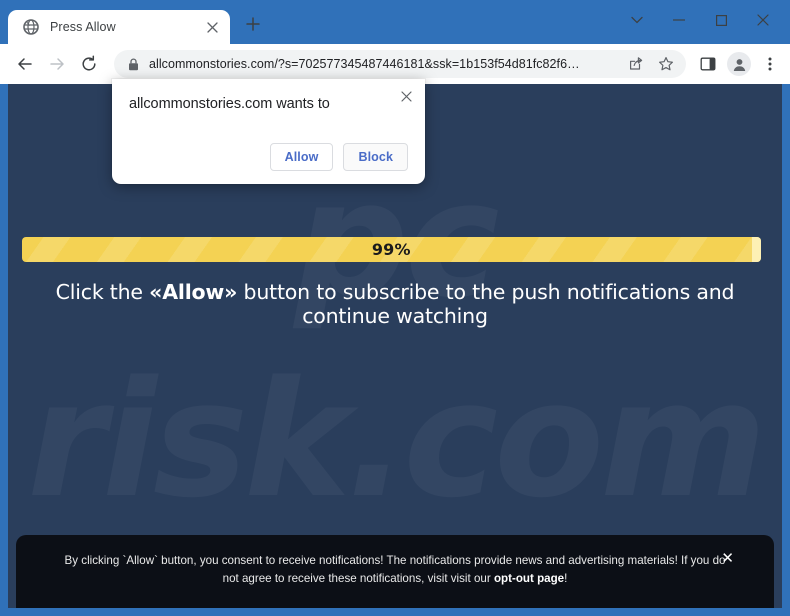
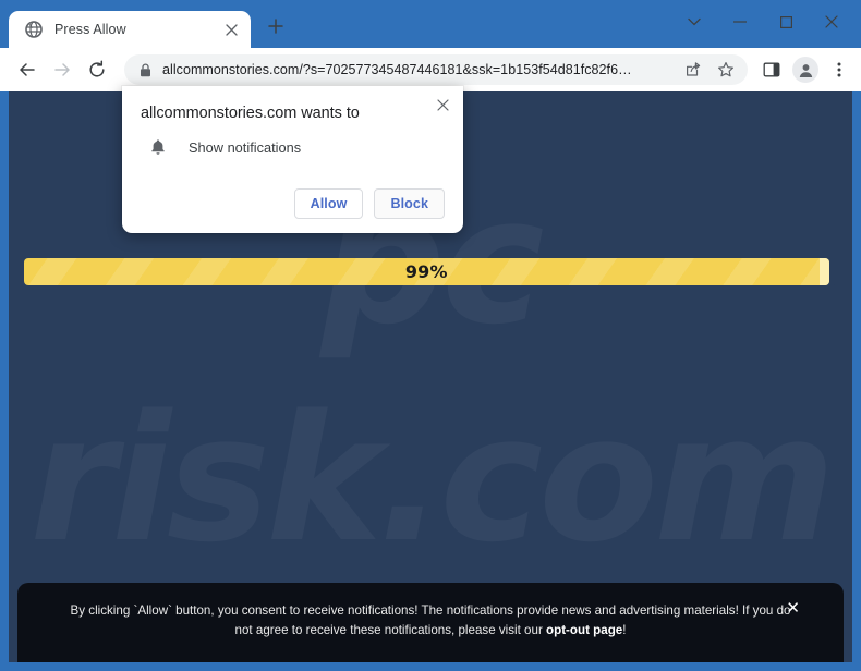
  Press Allow
  allcommonstories.com/?s=702577345487446181&ssk=1b153f54d81fc82f6…
  99%
- Click the «Allow» button to subscribe to the push notifications and continue watching
- By clicking `Allow` button, you consent to receive notifications! The notifications provide news and advertising materials! If you do not agree to receive these notifications, visit visit our opt-out page!
+ By clicking `Allow` button, you consent to receive notifications! The notifications provide news and advertising materials! If you do not agree to receive these notifications, please visit our opt-out page!
  ✕
  allcommonstories.com wants to
+ Show notifications
  Allow
  Block
